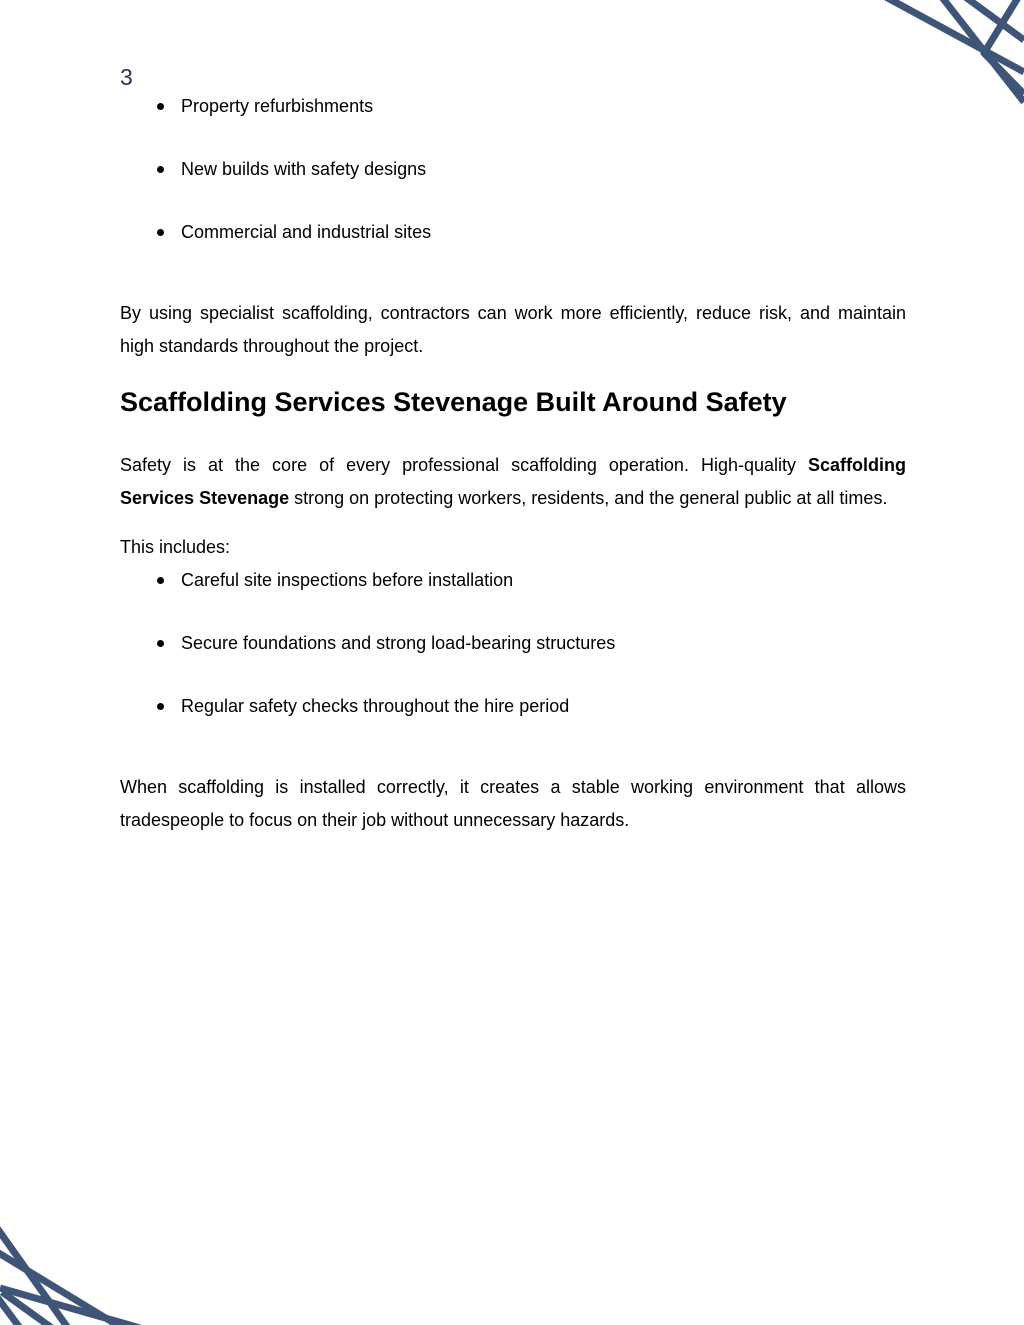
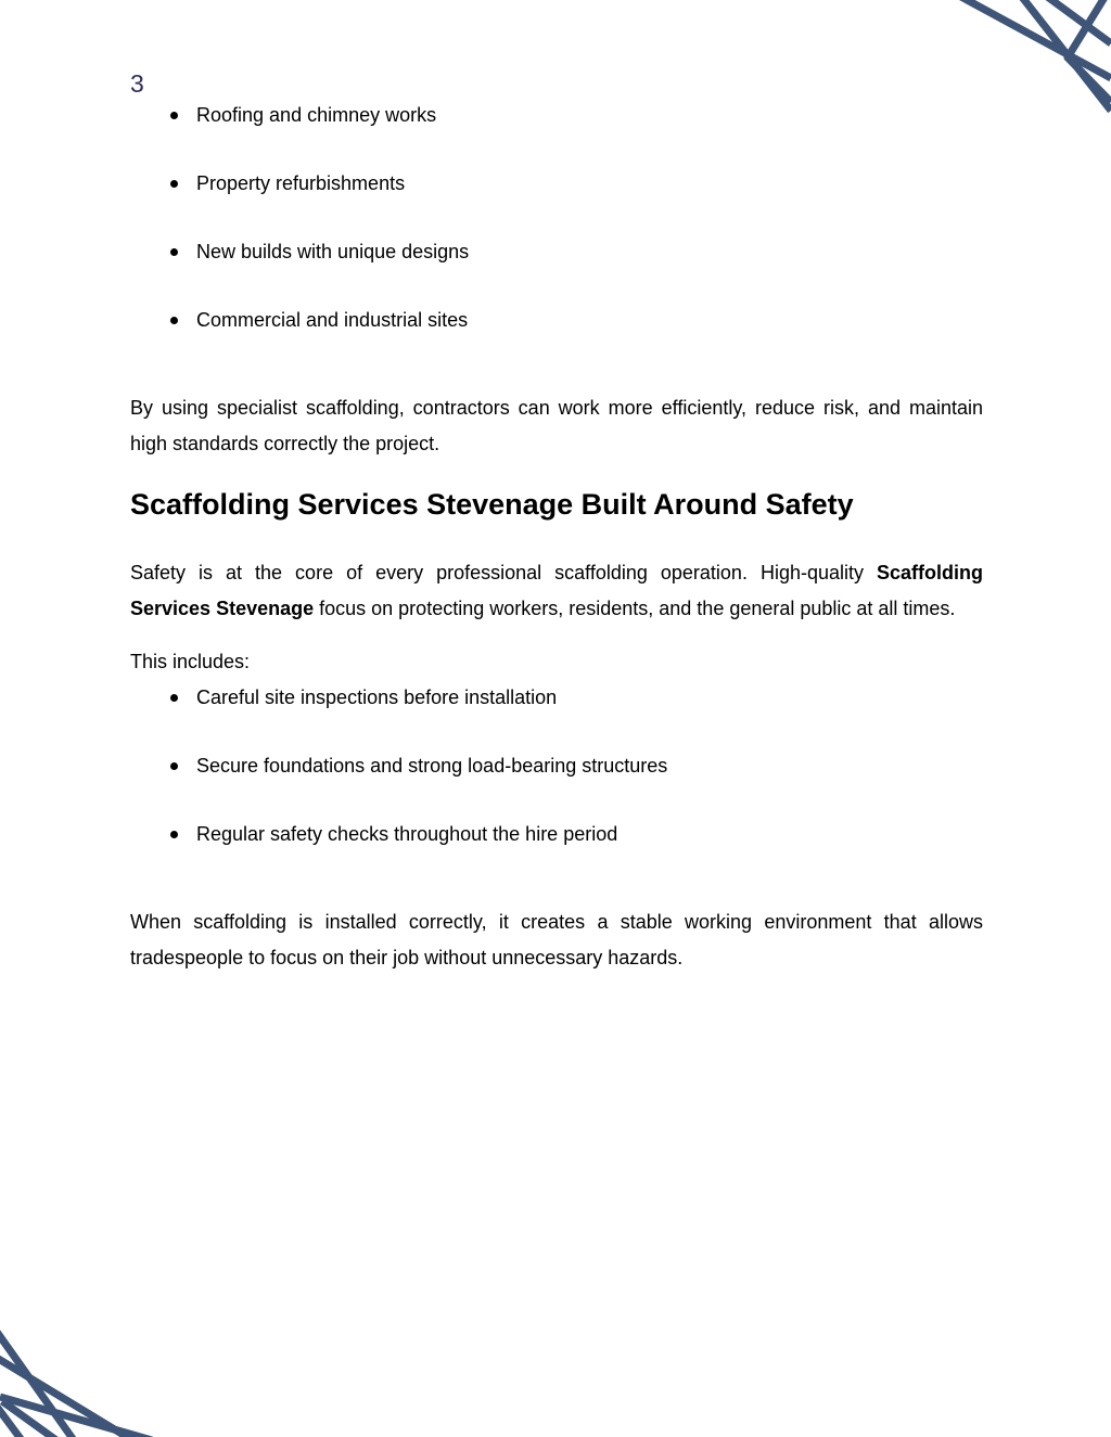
  3
+ Roofing and chimney works
  Property refurbishments
- New builds with safety designs
+ New builds with unique designs
  Commercial and industrial sites
- By using specialist scaffolding, contractors can work more efficiently, reduce risk, and maintain high standards throughout the project.
+ By using specialist scaffolding, contractors can work more efficiently, reduce risk, and maintain high standards correctly the project.
  Scaffolding Services Stevenage Built Around Safety
- Safety is at the core of every professional scaffolding operation. High-quality Scaffolding Services Stevenage strong on protecting workers, residents, and the general public at all times.
+ Safety is at the core of every professional scaffolding operation. High-quality Scaffolding Services Stevenage focus on protecting workers, residents, and the general public at all times.
  This includes:
  Careful site inspections before installation
  Secure foundations and strong load-bearing structures
  Regular safety checks throughout the hire period
  When scaffolding is installed correctly, it creates a stable working environment that allows tradespeople to focus on their job without unnecessary hazards.
